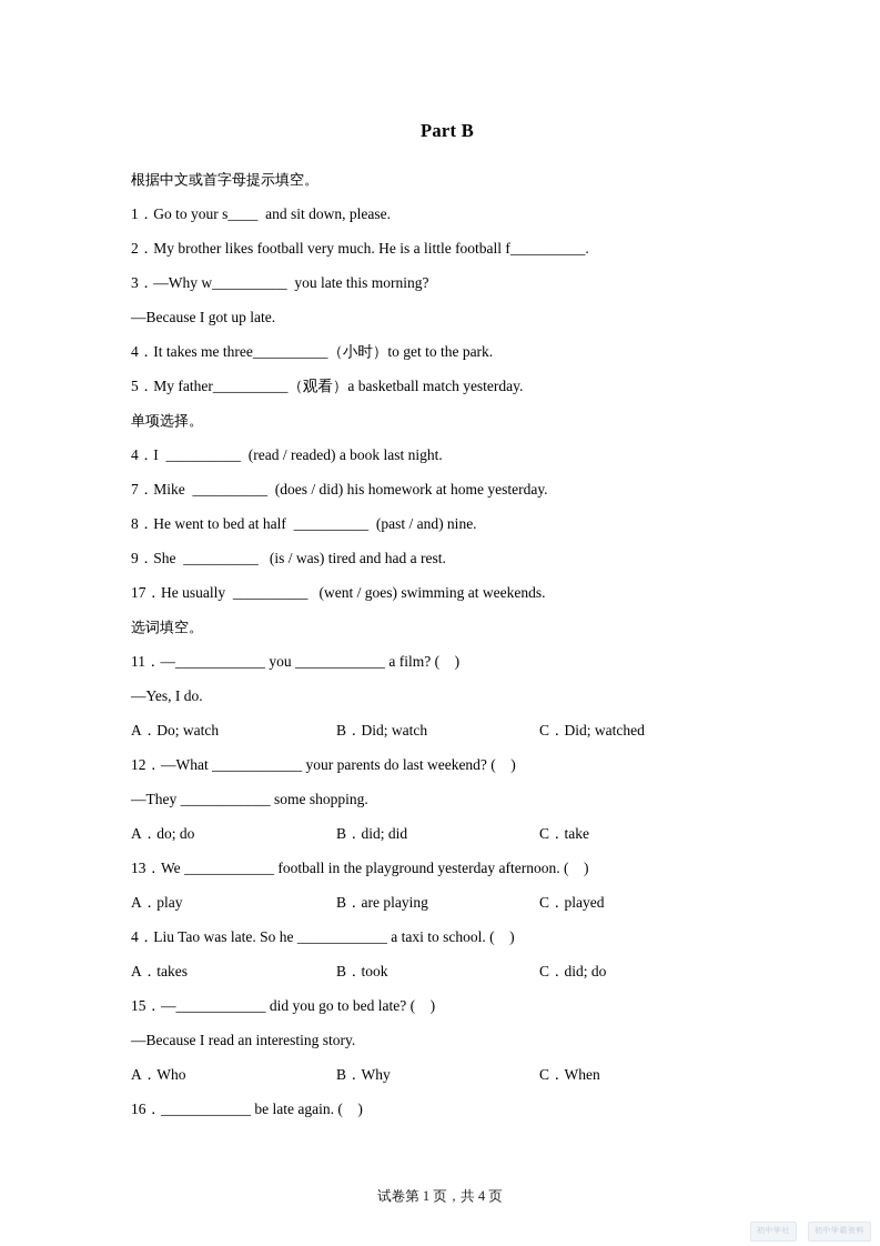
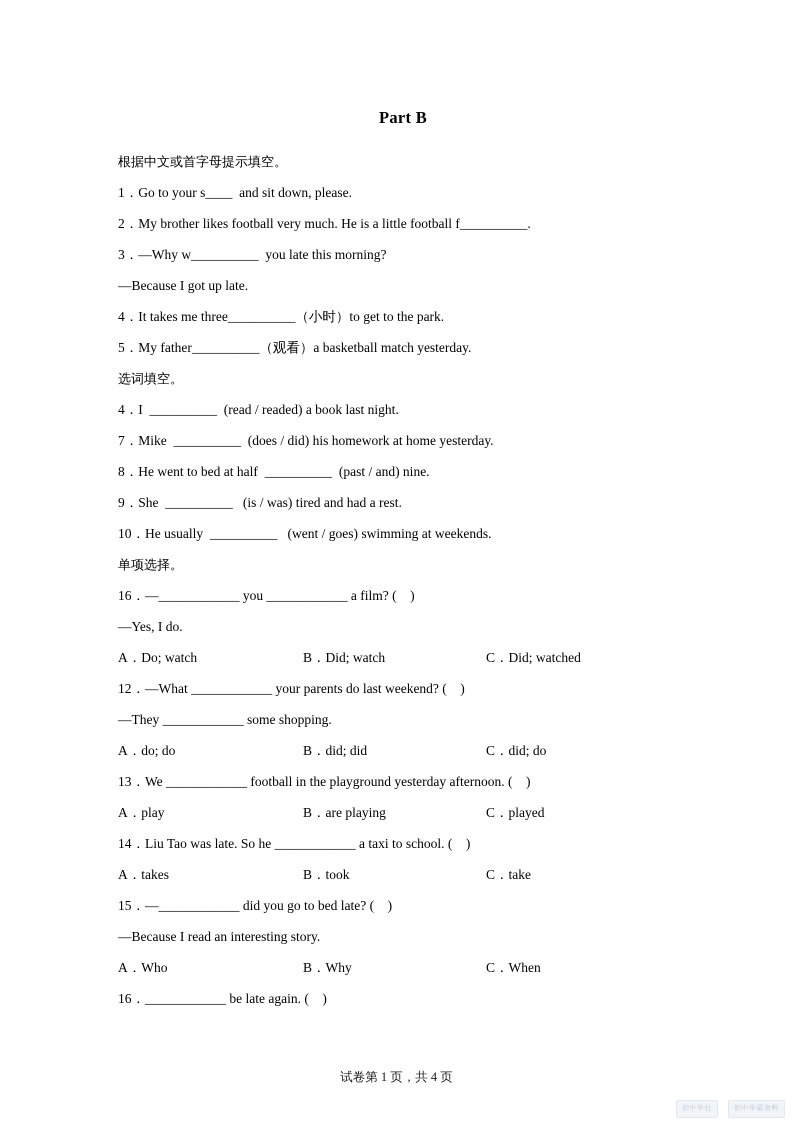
  Part B
  根据中文或首字母提示填空。
  1．Go to your s____ and sit down, please.
  2．My brother likes football very much. He is a little football f__________.
  3．—Why w__________ you late this morning?
  —Because I got up late.
  4．It takes me three__________（小时）to get to the park.
  5．My father__________（观看）a basketball match yesterday.
- 单项选择。
+ 选词填空。
  4．I __________ (read / readed) a book last night.
  7．Mike __________ (does / did) his homework at home yesterday.
  8．He went to bed at half __________ (past / and) nine.
  9．She __________ (is / was) tired and had a rest.
- 17．He usually __________ (went / goes) swimming at weekends.
+ 10．He usually __________ (went / goes) swimming at weekends.
- 选词填空。
+ 单项选择。
- 11．—____________ you ____________ a film? ( )
+ 16．—____________ you ____________ a film? ( )
  —Yes, I do.
  A．Do; watch
  B．Did; watch
  C．Did; watched
  12．—What ____________ your parents do last weekend? ( )
  —They ____________ some shopping.
  A．do; do
  B．did; did
- C．take
+ C．did; do
  13．We ____________ football in the playground yesterday afternoon. ( )
  A．play
  B．are playing
  C．played
- 4．Liu Tao was late. So he ____________ a taxi to school. ( )
+ 14．Liu Tao was late. So he ____________ a taxi to school. ( )
  A．takes
  B．took
- C．did; do
+ C．take
  15．—____________ did you go to bed late? ( )
  —Because I read an interesting story.
  A．Who
  B．Why
  C．When
  16．____________ be late again. ( )
  试卷第 1 页，共 4 页
